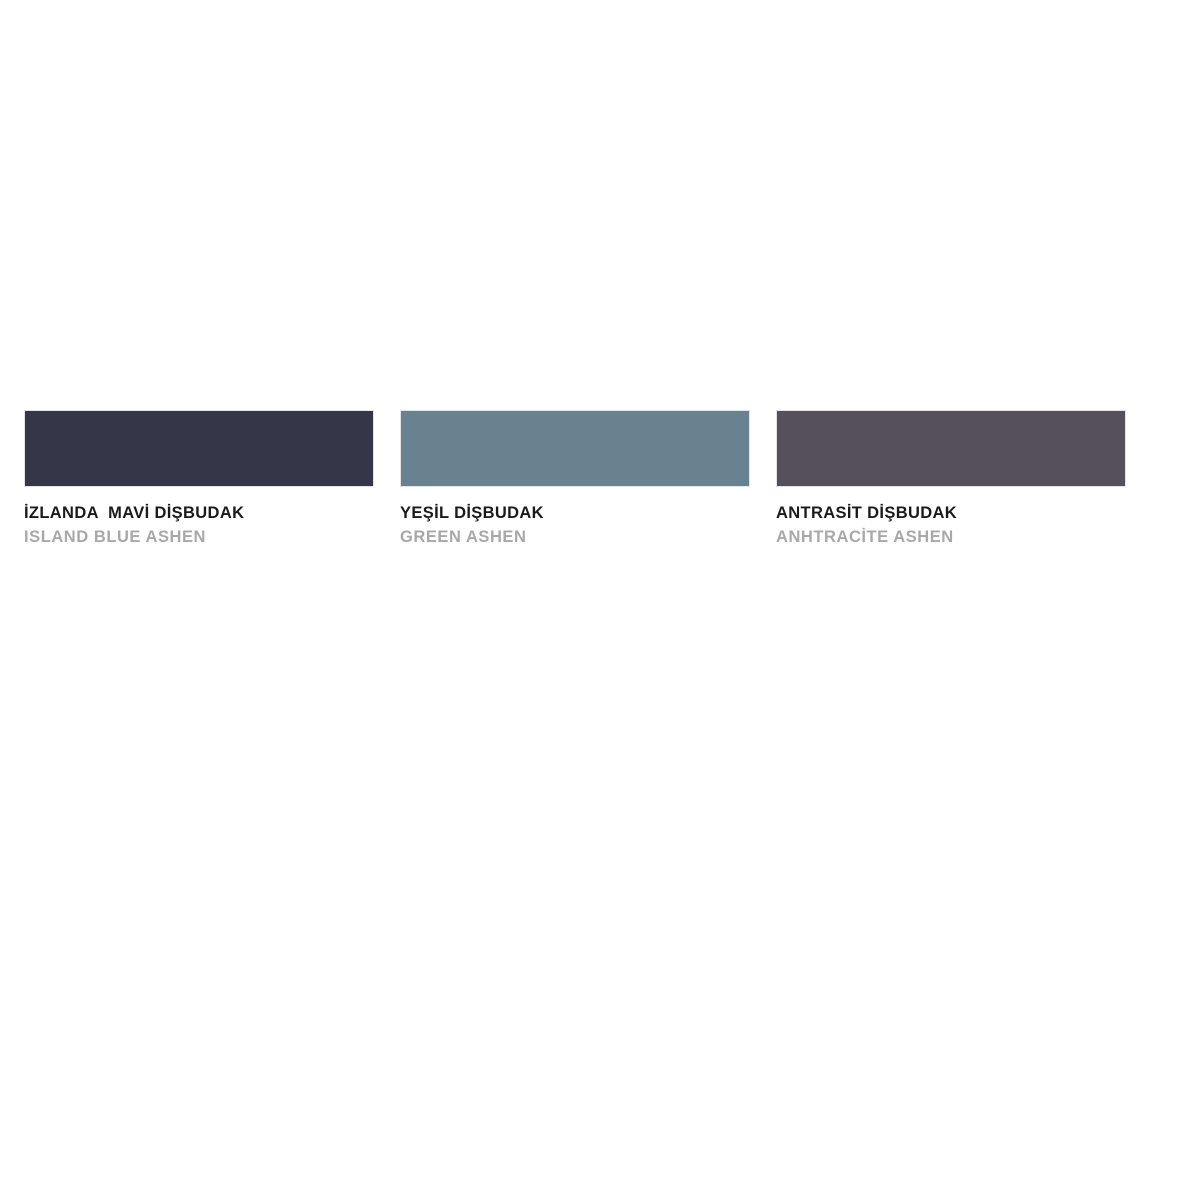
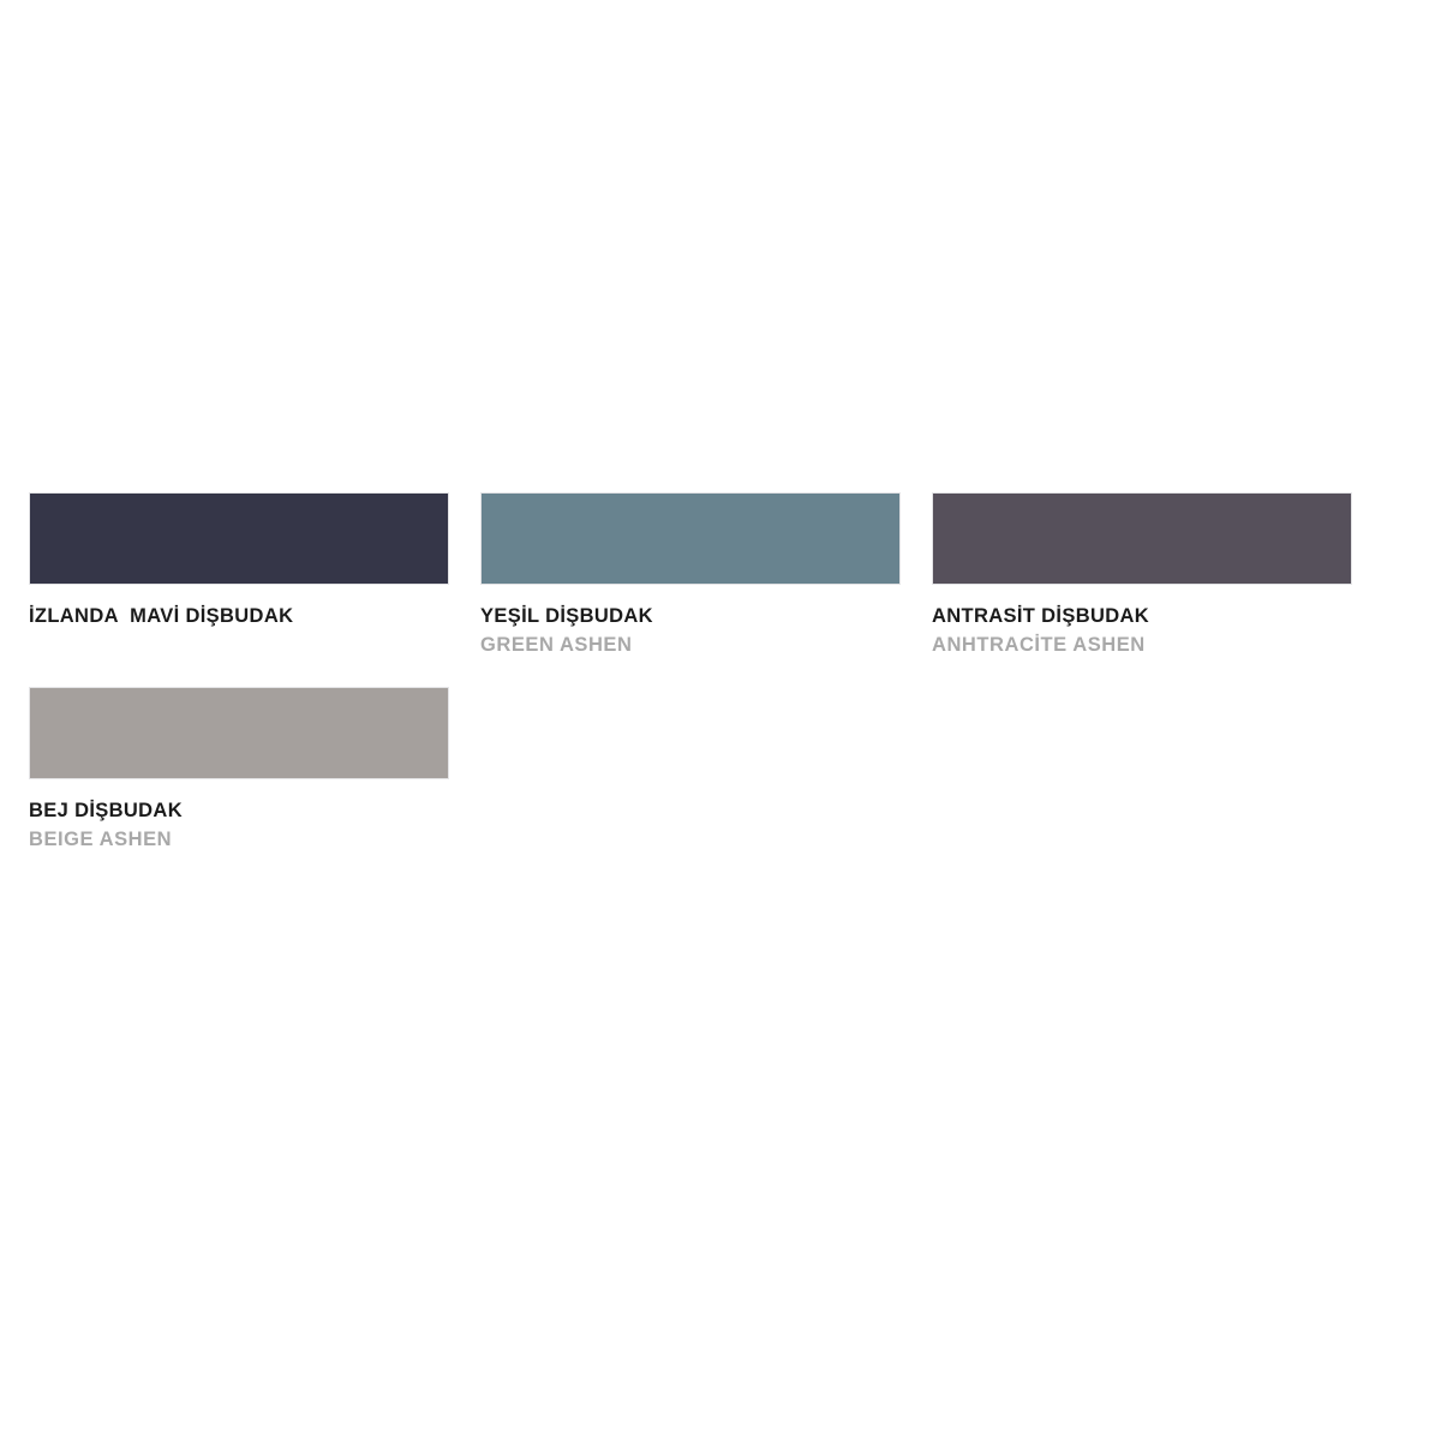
  İZLANDA MAVİ DİŞBUDAK
- ISLAND BLUE ASHEN
  YEŞİL DİŞBUDAK
  GREEN ASHEN
  ANTRASİT DİŞBUDAK
  ANHTRACİTE ASHEN
+ BEJ DİŞBUDAK
+ BEIGE ASHEN
